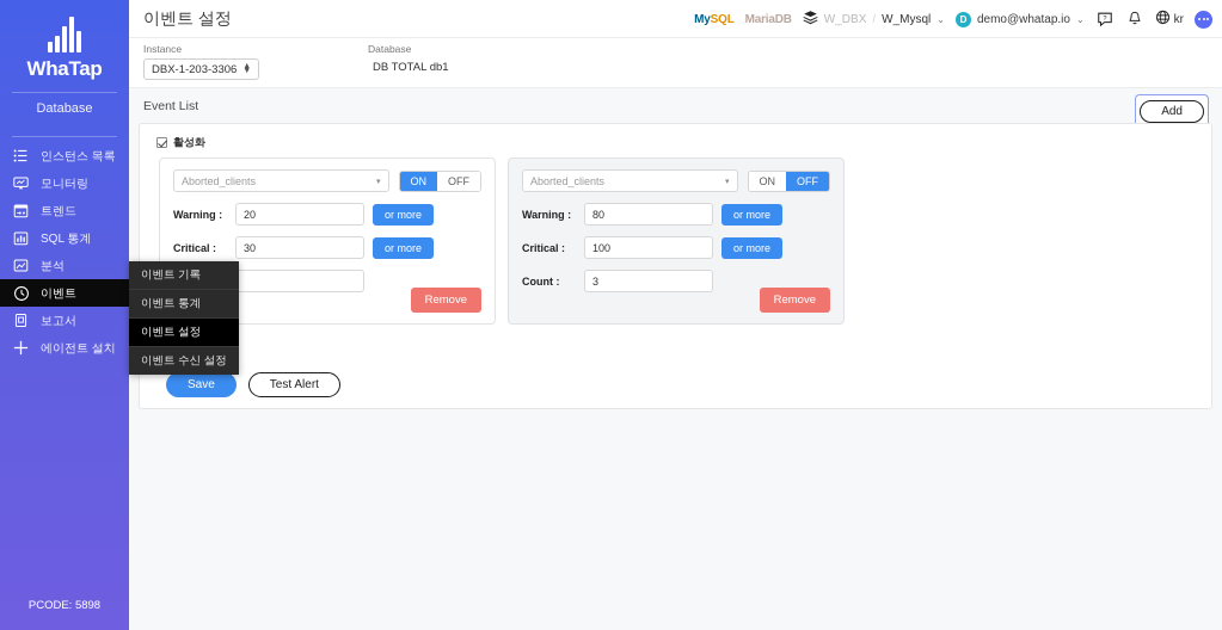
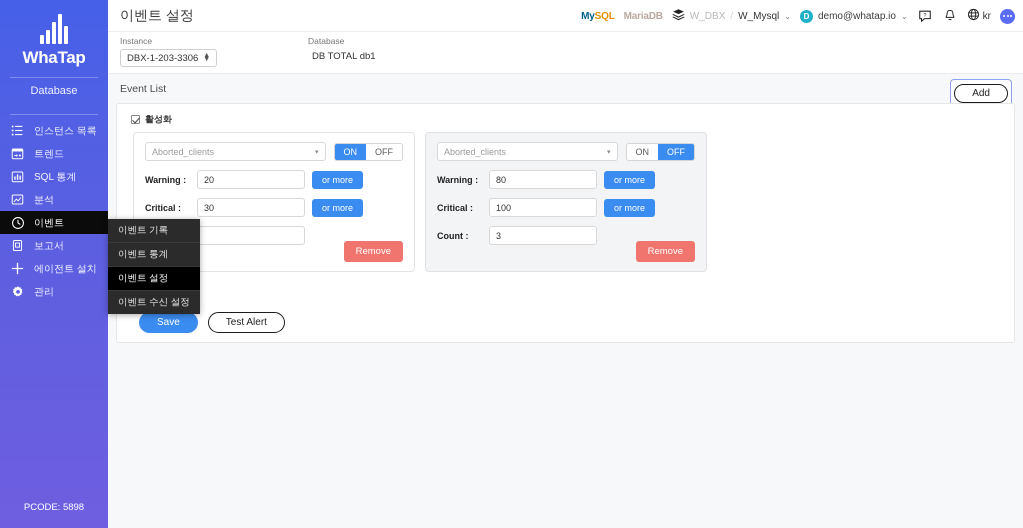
  WhaTap
  Database
  인스턴스 목록
- 모니터링
  트렌드
  SQL 통계
  분석
  이벤트
  보고서
  에이전트 설치
+ 관리
  PCODE: 5898
  이벤트 기록
  이벤트 통계
  이벤트 설정
  이벤트 수신 설정
  이벤트 설정
  MySQL
  MariaDB
  W_DBX
  /
  W_Mysql
  ⌄
  D
  demo@whatap.io
  ⌄
  kr
  Instance
  DBX-1-203-3306
  Database
  DB TOTAL db1
  Event List
  Add
  활성화
  Aborted_clients
  ON
  OFF
  Warning :
  20
  or more
  Critical :
  30
  or more
  Remove
  Aborted_clients
  ON
  OFF
  Warning :
  80
  or more
  Critical :
  100
  or more
  Count :
  3
  Remove
  Save
  Test Alert
